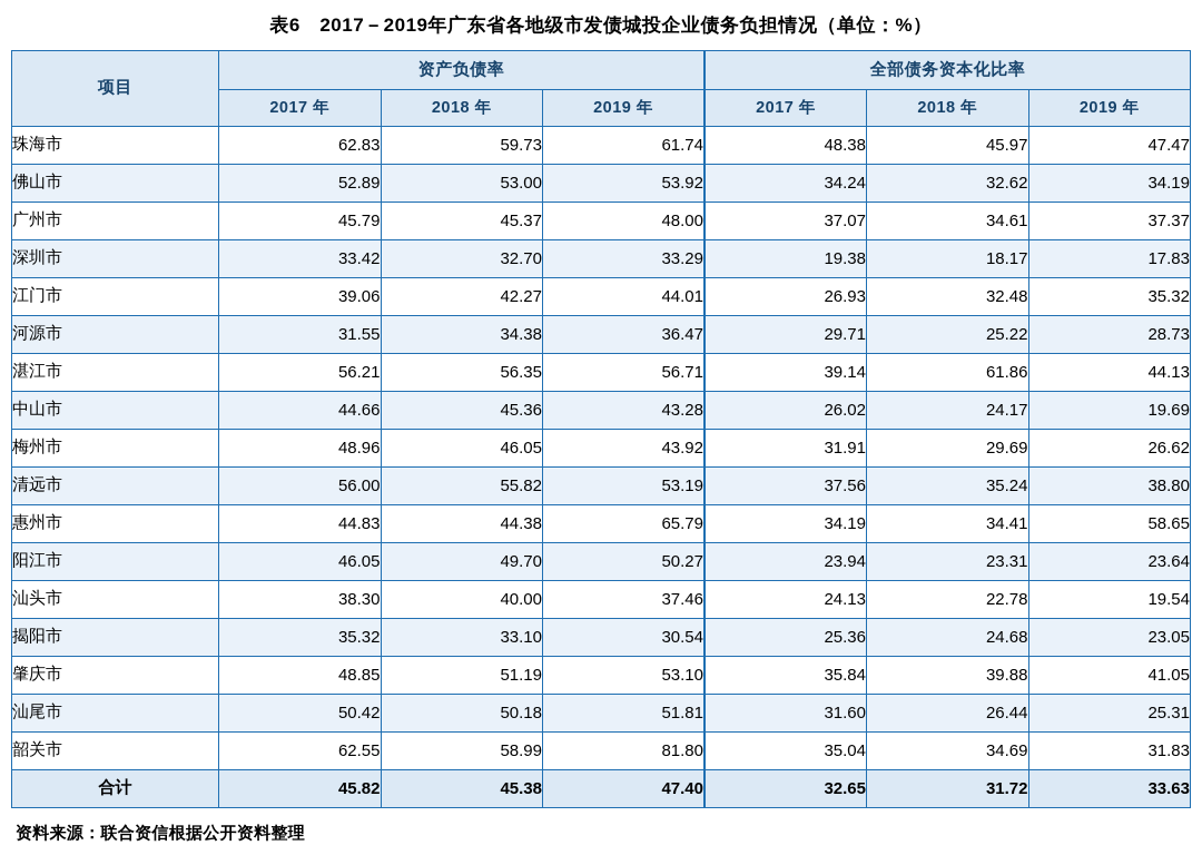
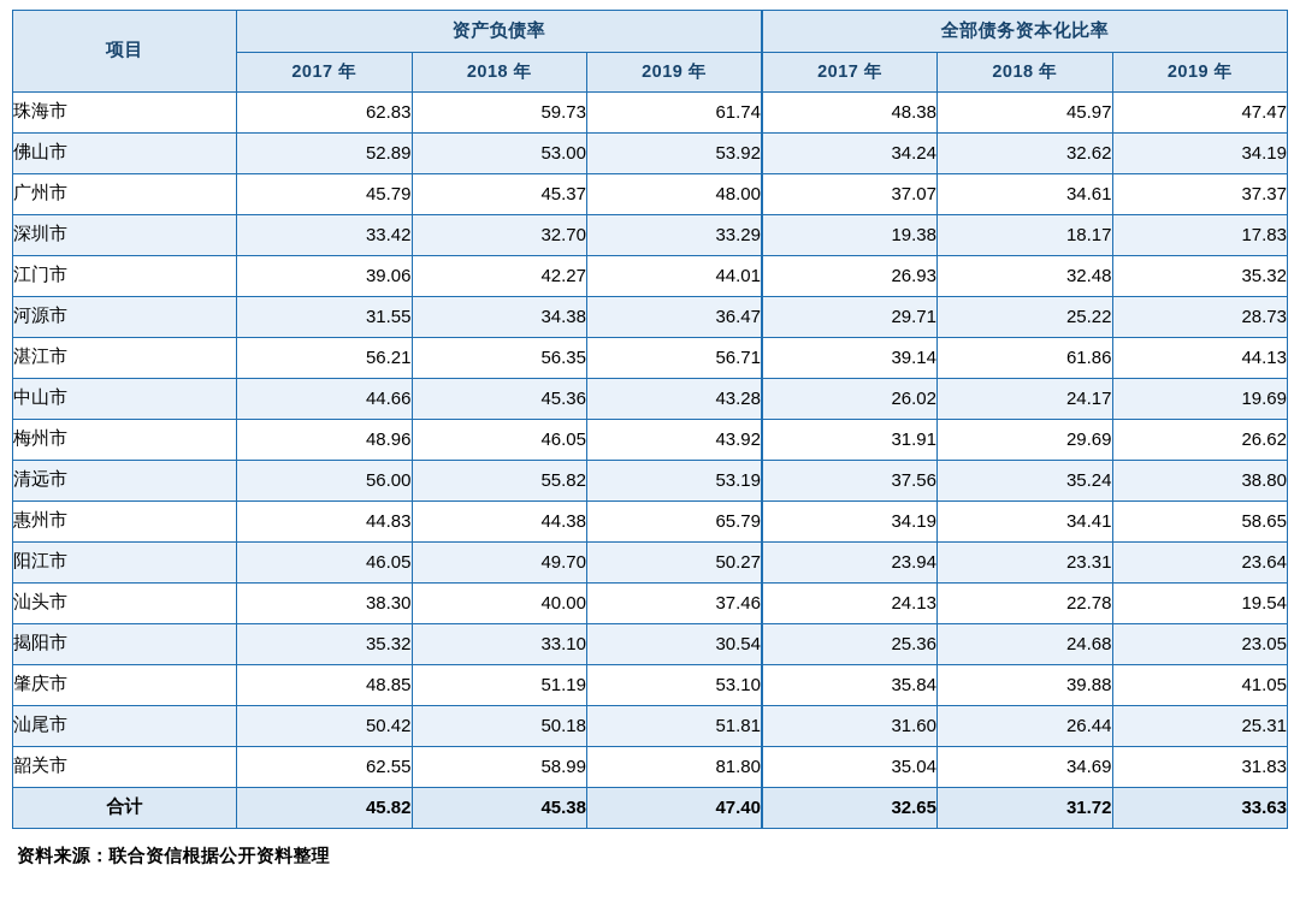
- 表6 2017－2019年广东省各地级市发债城投企业债务负担情况（单位：%）
  项目	资产负债率	全部债务资本化比率
  2017 年	2018 年	2019 年	2017 年	2018 年	2019 年
  珠海市	62.83	59.73	61.74	48.38	45.97	47.47
  佛山市	52.89	53.00	53.92	34.24	32.62	34.19
  广州市	45.79	45.37	48.00	37.07	34.61	37.37
  深圳市	33.42	32.70	33.29	19.38	18.17	17.83
  江门市	39.06	42.27	44.01	26.93	32.48	35.32
  河源市	31.55	34.38	36.47	29.71	25.22	28.73
  湛江市	56.21	56.35	56.71	39.14	61.86	44.13
  中山市	44.66	45.36	43.28	26.02	24.17	19.69
  梅州市	48.96	46.05	43.92	31.91	29.69	26.62
  清远市	56.00	55.82	53.19	37.56	35.24	38.80
  惠州市	44.83	44.38	65.79	34.19	34.41	58.65
  阳江市	46.05	49.70	50.27	23.94	23.31	23.64
  汕头市	38.30	40.00	37.46	24.13	22.78	19.54
  揭阳市	35.32	33.10	30.54	25.36	24.68	23.05
  肇庆市	48.85	51.19	53.10	35.84	39.88	41.05
  汕尾市	50.42	50.18	51.81	31.60	26.44	25.31
  韶关市	62.55	58.99	81.80	35.04	34.69	31.83
  合计	45.82	45.38	47.40	32.65	31.72	33.63
  资料来源：联合资信根据公开资料整理
